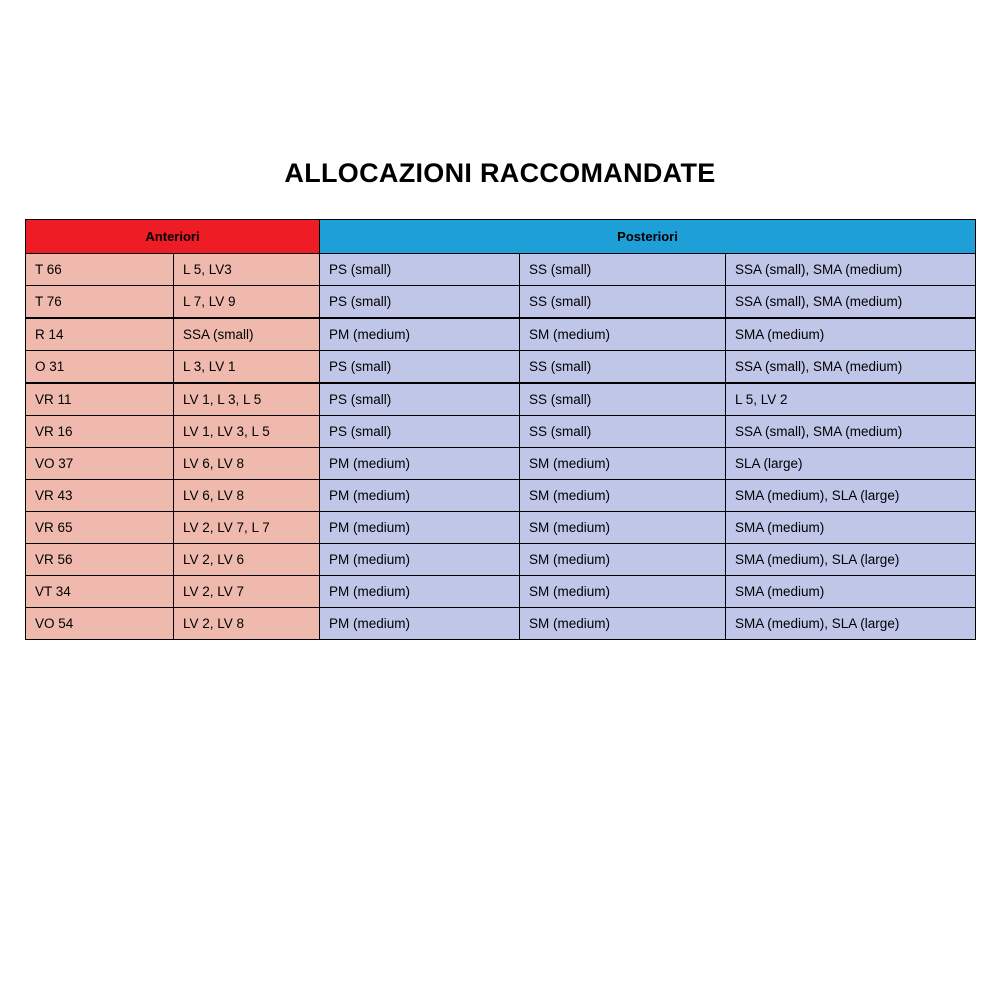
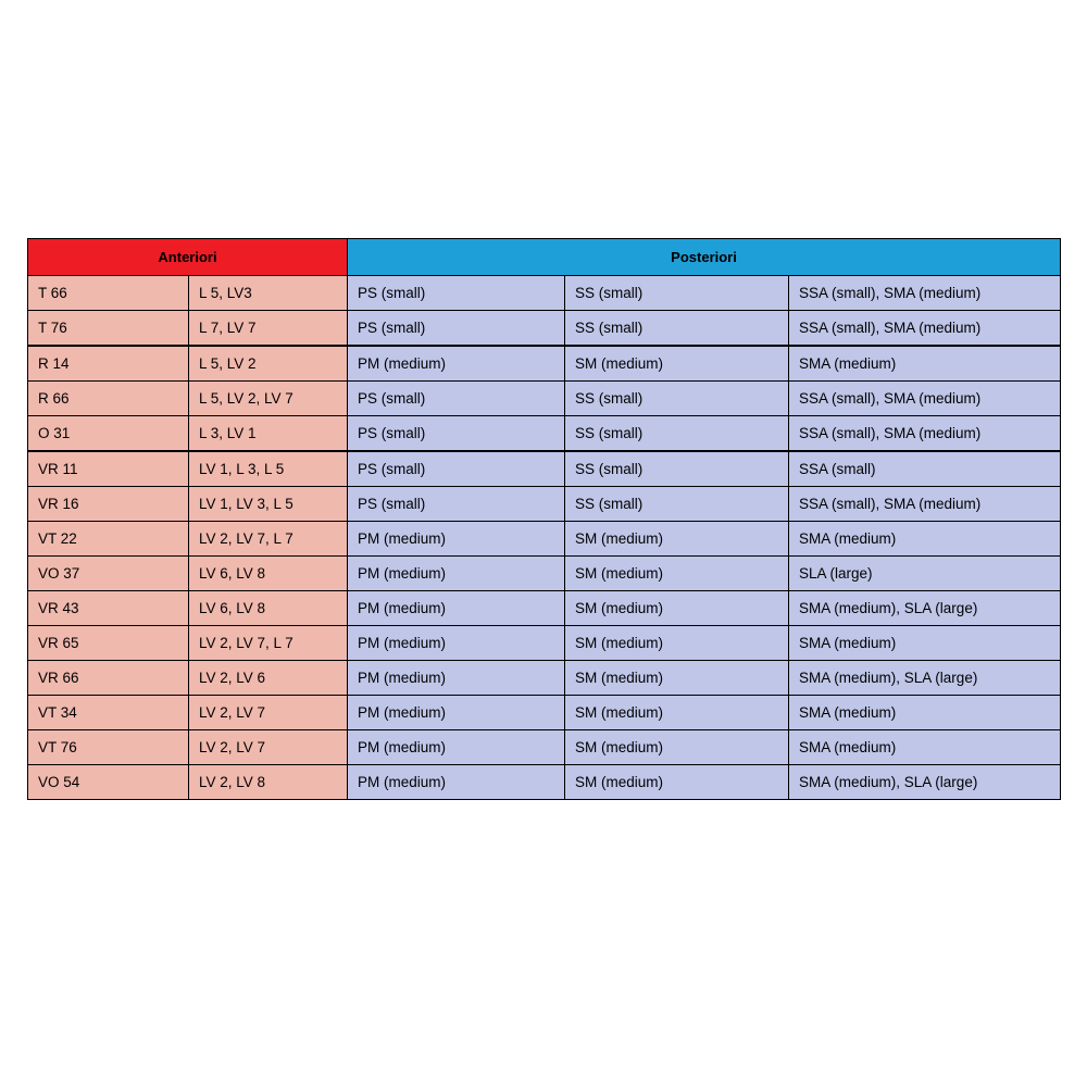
- ALLOCAZIONI RACCOMANDATE
  Anteriori	Posteriori
  T 66	L 5, LV3	PS (small)	SS (small)	SSA (small), SMA (medium)
- T 76	L 7, LV 9	PS (small)	SS (small)	SSA (small), SMA (medium)
+ T 76	L 7, LV 7	PS (small)	SS (small)	SSA (small), SMA (medium)
- R 14	SSA (small)	PM (medium)	SM (medium)	SMA (medium)
+ R 14	L 5, LV 2	PM (medium)	SM (medium)	SMA (medium)
+ R 66	L 5, LV 2, LV 7	PS (small)	SS (small)	SSA (small), SMA (medium)
  O 31	L 3, LV 1	PS (small)	SS (small)	SSA (small), SMA (medium)
- VR 11	LV 1, L 3, L 5	PS (small)	SS (small)	L 5, LV 2
+ VR 11	LV 1, L 3, L 5	PS (small)	SS (small)	SSA (small)
  VR 16	LV 1, LV 3, L 5	PS (small)	SS (small)	SSA (small), SMA (medium)
+ VT 22	LV 2, LV 7, L 7	PM (medium)	SM (medium)	SMA (medium)
  VO 37	LV 6, LV 8	PM (medium)	SM (medium)	SLA (large)
  VR 43	LV 6, LV 8	PM (medium)	SM (medium)	SMA (medium), SLA (large)
  VR 65	LV 2, LV 7, L 7	PM (medium)	SM (medium)	SMA (medium)
- VR 56	LV 2, LV 6	PM (medium)	SM (medium)	SMA (medium), SLA (large)
+ VR 66	LV 2, LV 6	PM (medium)	SM (medium)	SMA (medium), SLA (large)
  VT 34	LV 2, LV 7	PM (medium)	SM (medium)	SMA (medium)
+ VT 76	LV 2, LV 7	PM (medium)	SM (medium)	SMA (medium)
  VO 54	LV 2, LV 8	PM (medium)	SM (medium)	SMA (medium), SLA (large)
